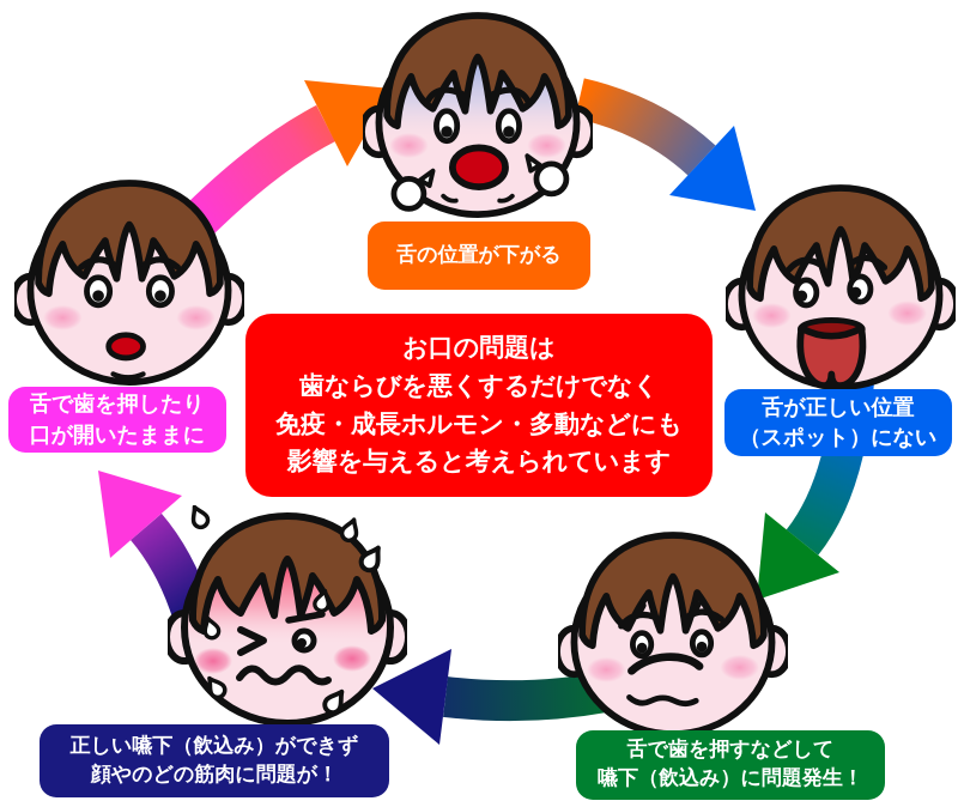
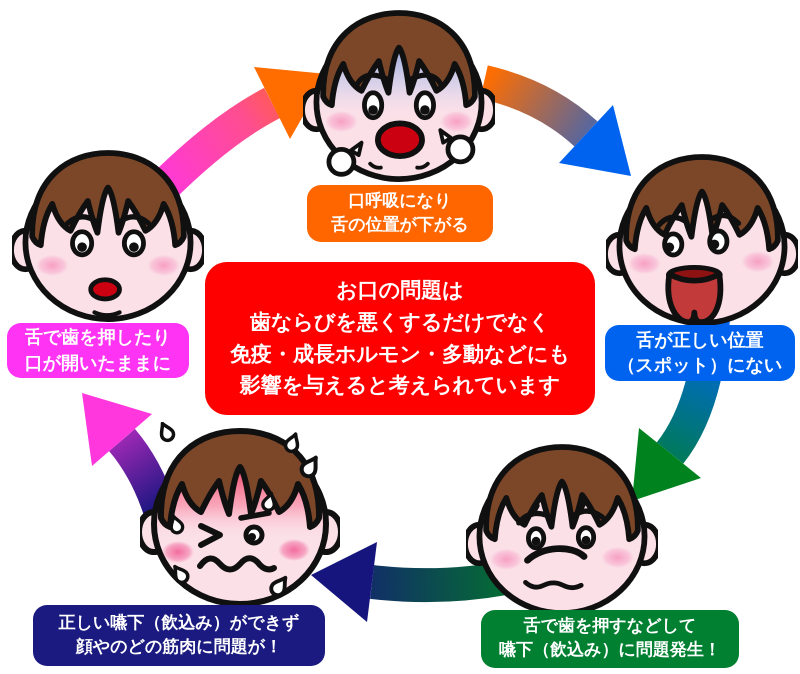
+ 口呼吸になり
  舌の位置が下がる
  舌が正しい位置
  （スポット）にない
  舌で歯を押すなどして
  嚥下（飲込み）に問題発生！
  正しい嚥下（飲込み）ができず
  顔やのどの筋肉に問題が！
  舌で歯を押したり
  口が開いたままに
  お口の問題は
  歯ならびを悪くするだけでなく
  免疫・成長ホルモン・多動などにも
  影響を与えると考えられています
